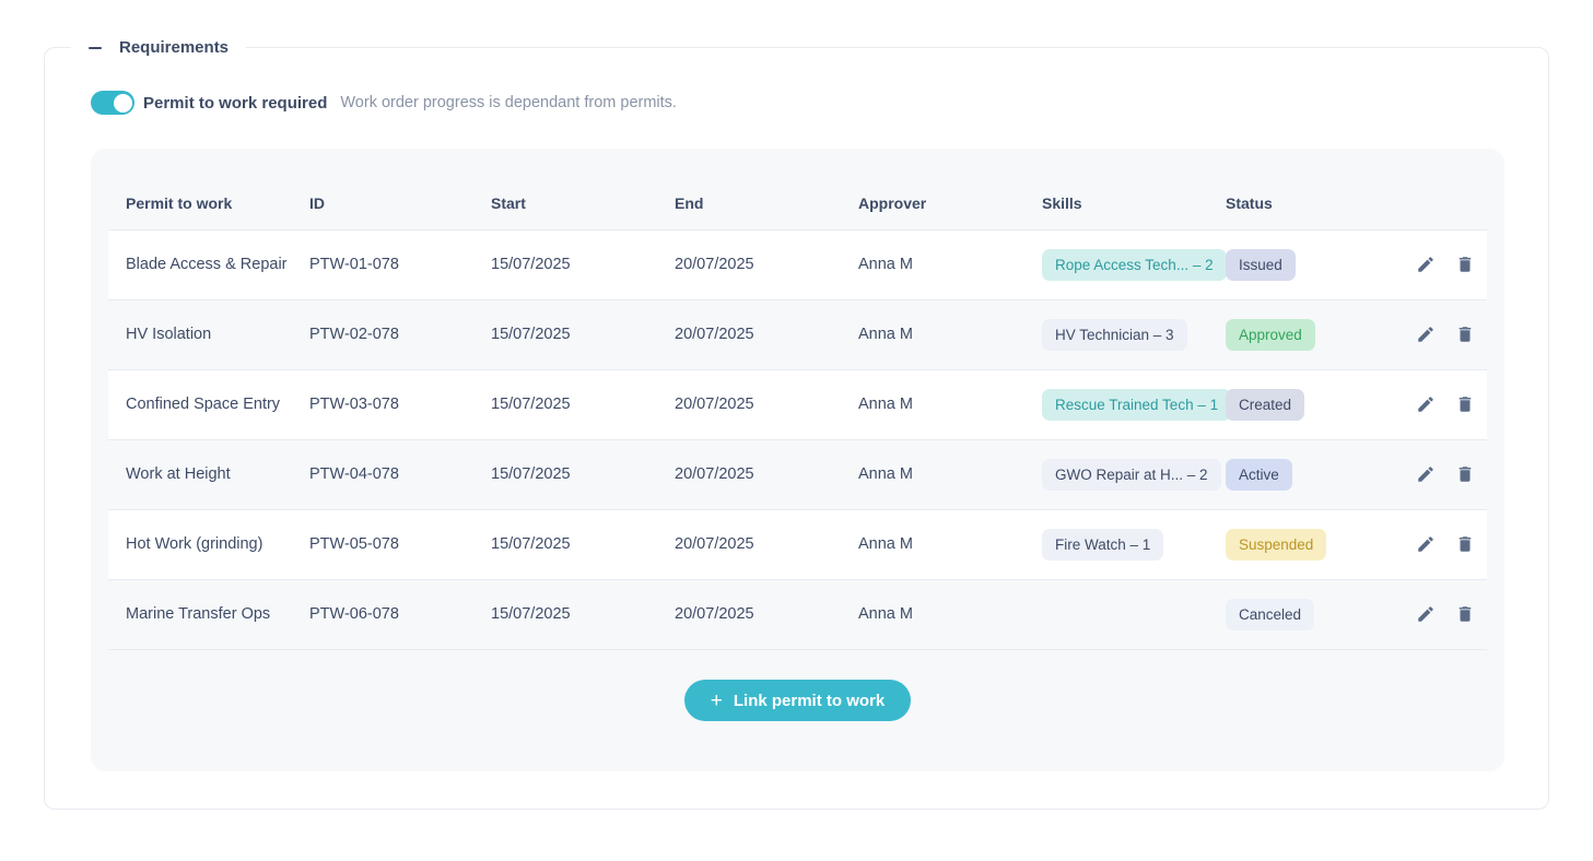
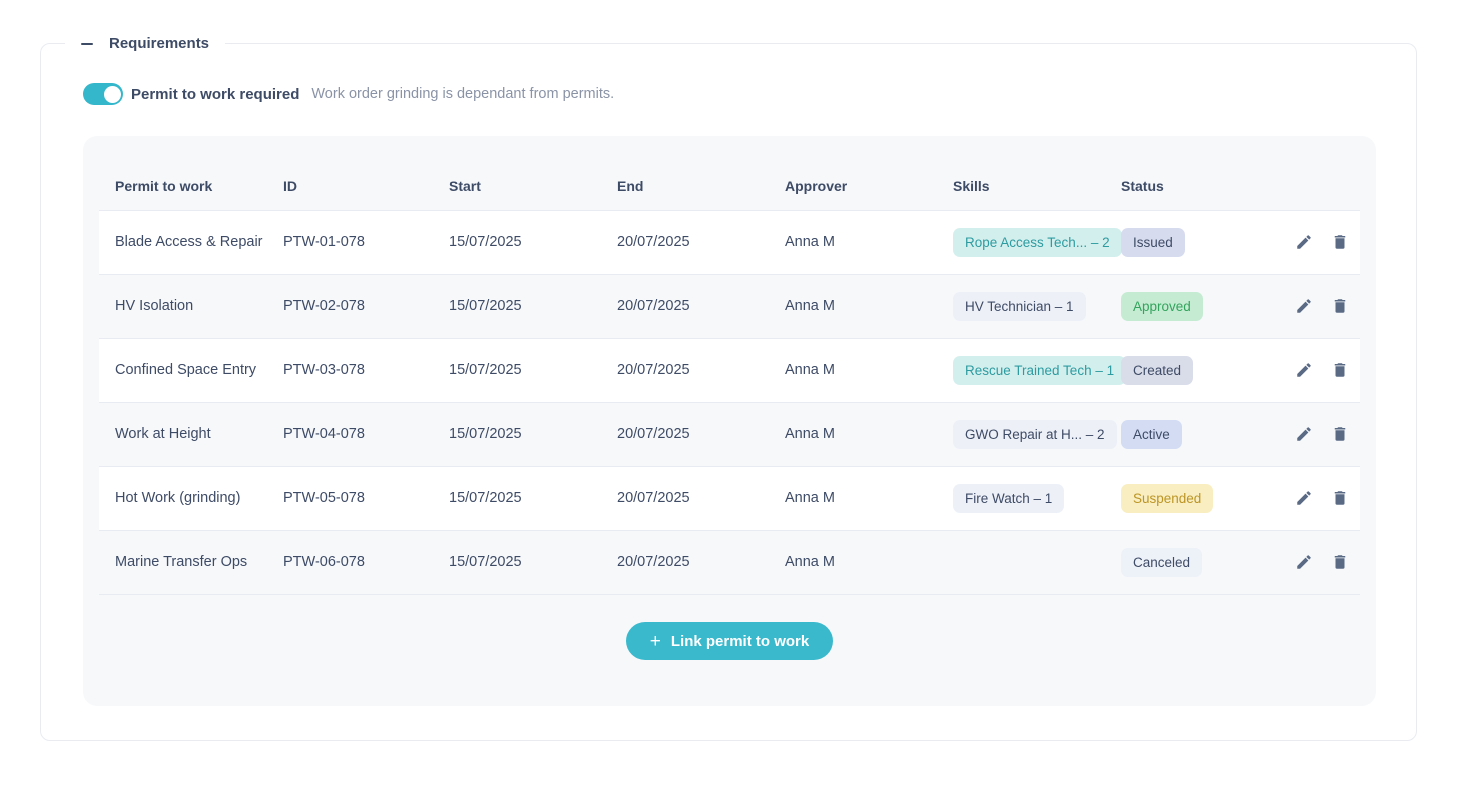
  Requirements
  Permit to work required
- Work order progress is dependant from permits.
+ Work order grinding is dependant from permits.
  Permit to work	ID	Start	End	Approver	Skills	Status
  Blade Access & Repair	PTW-01-078	15/07/2025	20/07/2025	Anna M	Rope Access Tech... – 2	Issued
- HV Isolation	PTW-02-078	15/07/2025	20/07/2025	Anna M	HV Technician – 3	Approved
+ HV Isolation	PTW-02-078	15/07/2025	20/07/2025	Anna M	HV Technician – 1	Approved
  Confined Space Entry	PTW-03-078	15/07/2025	20/07/2025	Anna M	Rescue Trained Tech – 1	Created
  Work at Height	PTW-04-078	15/07/2025	20/07/2025	Anna M	GWO Repair at H... – 2	Active
  Hot Work (grinding)	PTW-05-078	15/07/2025	20/07/2025	Anna M	Fire Watch – 1	Suspended
  Marine Transfer Ops	PTW-06-078	15/07/2025	20/07/2025	Anna M		Canceled
  +
  Link permit to work
